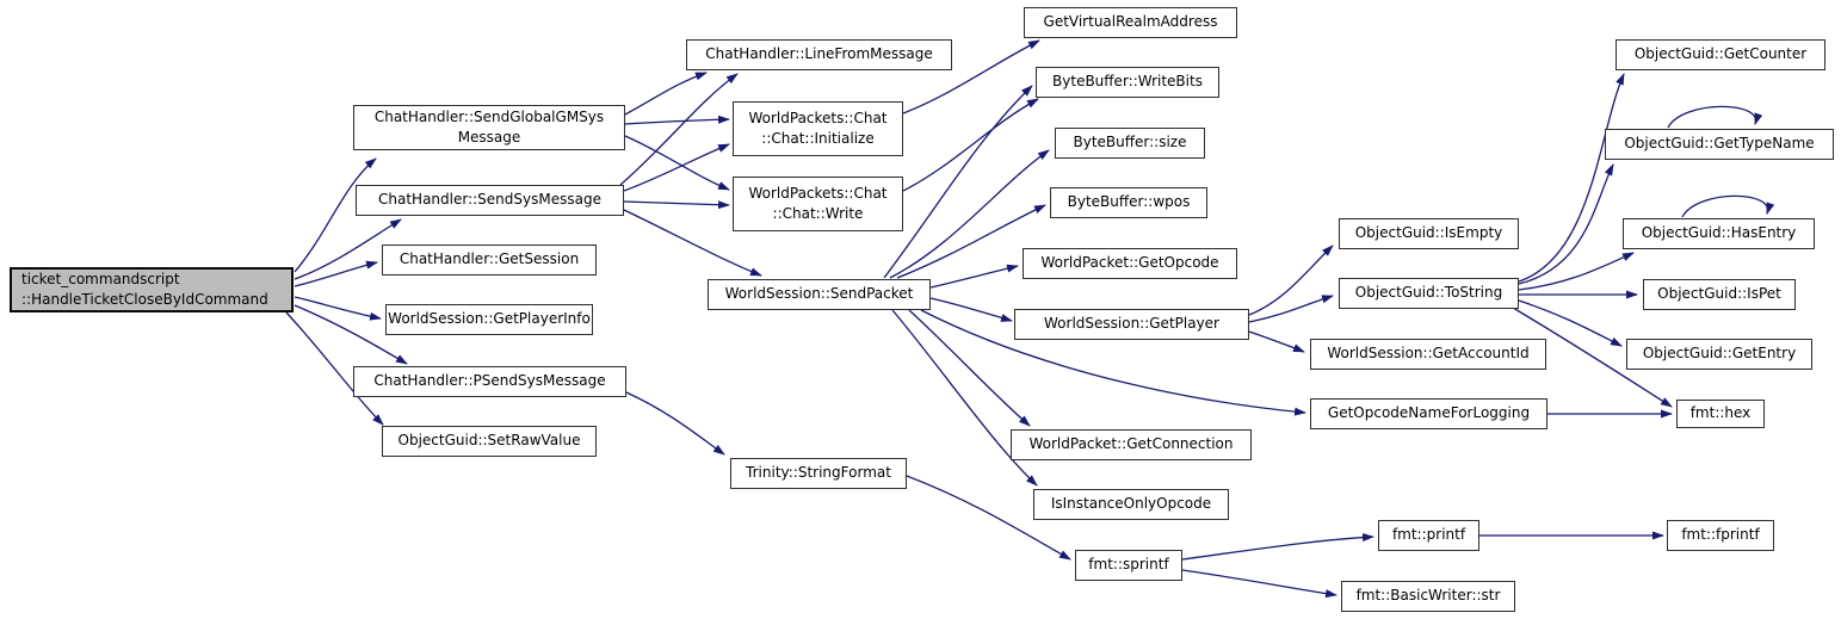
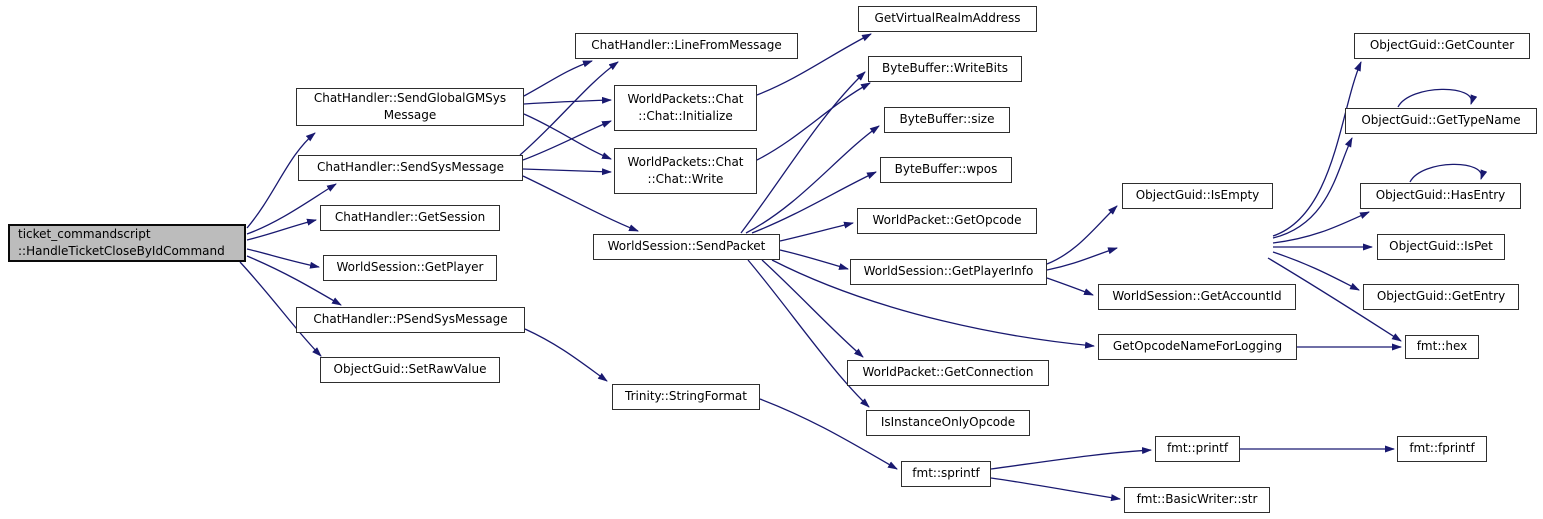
  ticket_commandscript
  ::HandleTicketCloseByIdCommand
  ChatHandler::SendGlobalGMSys
  Message
  ChatHandler::SendSysMessage
  ChatHandler::GetSession
- WorldSession::GetPlayerInfo
+ WorldSession::GetPlayer
  ChatHandler::PSendSysMessage
  ObjectGuid::SetRawValue
  ChatHandler::LineFromMessage
  WorldPackets::Chat
  ::Chat::Initialize
  WorldPackets::Chat
  ::Chat::Write
  WorldSession::SendPacket
  Trinity::StringFormat
  GetVirtualRealmAddress
  ByteBuffer::WriteBits
  ByteBuffer::size
  ByteBuffer::wpos
  WorldPacket::GetOpcode
- WorldSession::GetPlayer
+ WorldSession::GetPlayerInfo
  WorldPacket::GetConnection
  IsInstanceOnlyOpcode
  fmt::sprintf
  ObjectGuid::IsEmpty
- ObjectGuid::ToString
  WorldSession::GetAccountId
  GetOpcodeNameForLogging
  fmt::printf
  fmt::BasicWriter::str
  ObjectGuid::GetCounter
  ObjectGuid::GetTypeName
  ObjectGuid::HasEntry
  ObjectGuid::IsPet
  ObjectGuid::GetEntry
  fmt::hex
  fmt::fprintf
